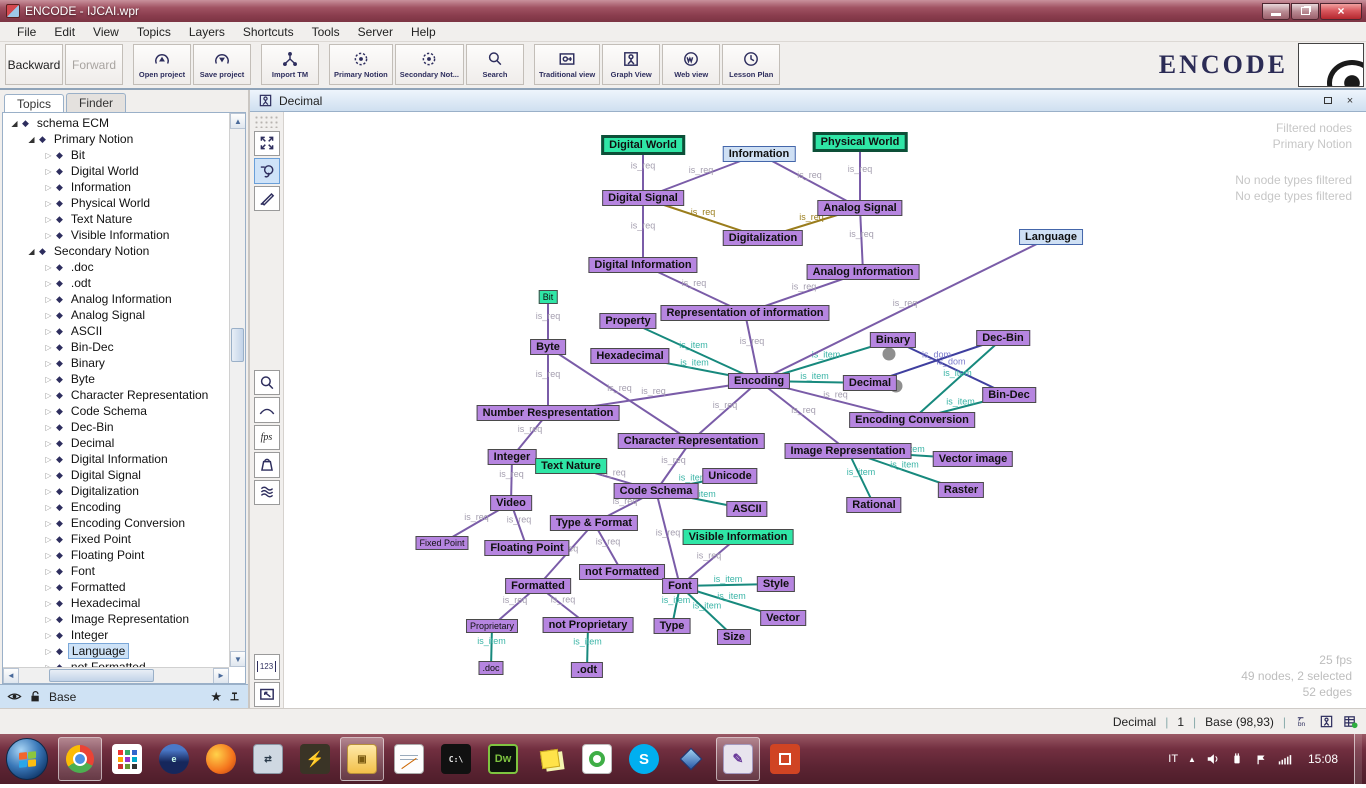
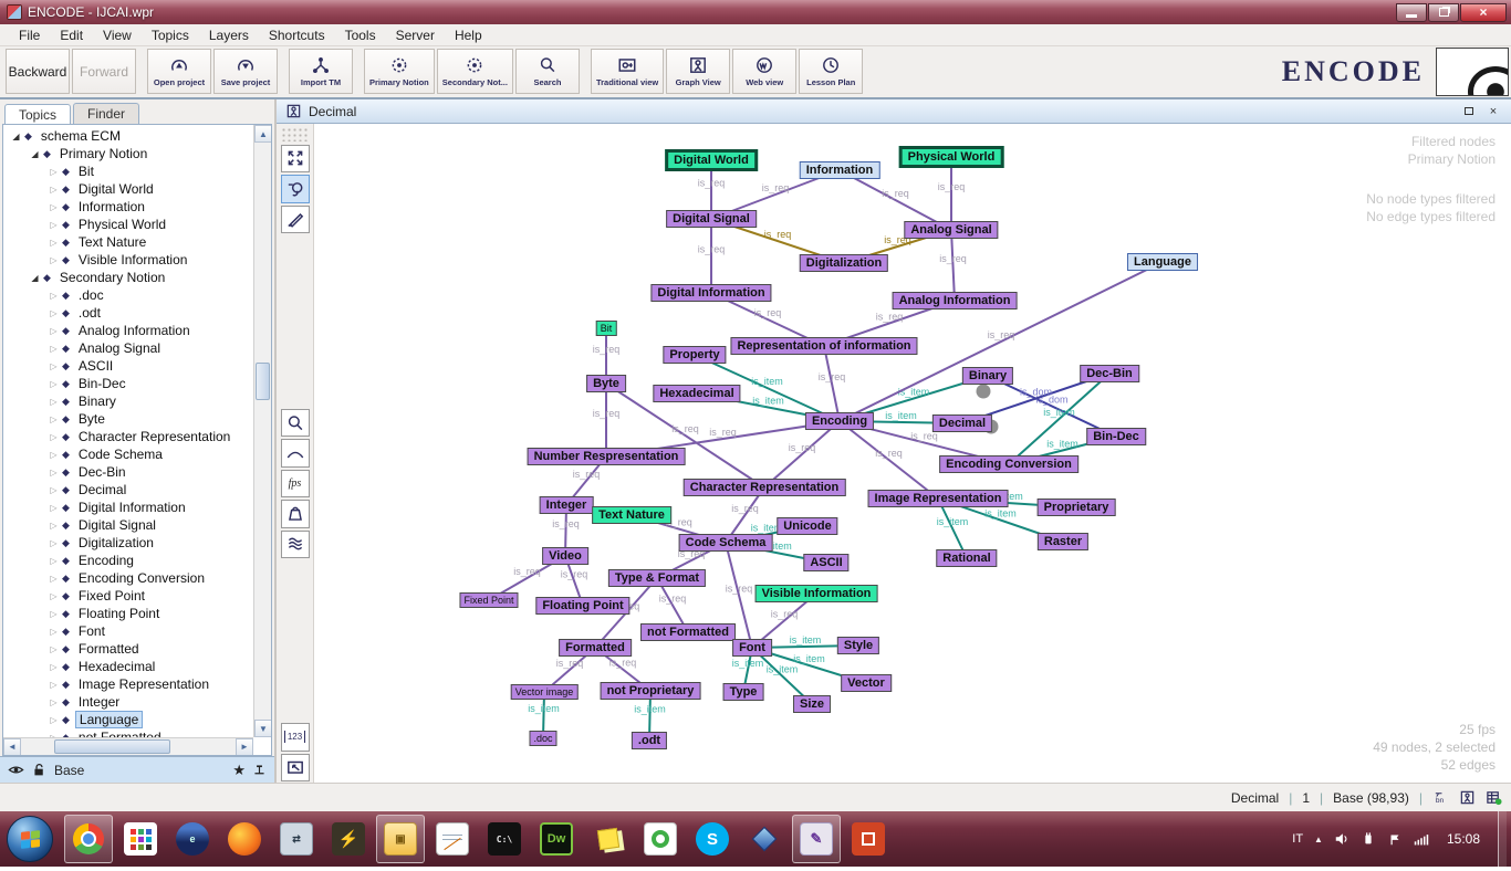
  ENCODE - IJCAI.wpr
  ×
  File
  Edit
  View
  Topics
  Layers
  Shortcuts
  Tools
  Server
  Help
  Backward
  Forward
  Open project
  Save project
  Import TM
  Primary Notion
  Secondary Not...
  Search
  Traditional view
  Graph View
  Web view
  Lesson Plan
  ENCODE
  Topics
  Finder
  ◢
  ◆
  schema ECM
  ◢
  ◆
  Primary Notion
  ▷
  ◆
  Bit
  ▷
  ◆
  Digital World
  ▷
  ◆
  Information
  ▷
  ◆
  Physical World
  ▷
  ◆
  Text Nature
  ▷
  ◆
  Visible Information
  ◢
  ◆
  Secondary Notion
  ▷
  ◆
  .doc
  ▷
  ◆
  .odt
  ▷
  ◆
  Analog Information
  ▷
  ◆
  Analog Signal
  ▷
  ◆
  ASCII
  ▷
  ◆
  Bin-Dec
  ▷
  ◆
  Binary
  ▷
  ◆
  Byte
  ▷
  ◆
  Character Representation
  ▷
  ◆
  Code Schema
  ▷
  ◆
  Dec-Bin
  ▷
  ◆
  Decimal
  ▷
  ◆
  Digital Information
  ▷
  ◆
  Digital Signal
  ▷
  ◆
  Digitalization
  ▷
  ◆
  Encoding
  ▷
  ◆
  Encoding Conversion
  ▷
  ◆
  Fixed Point
  ▷
  ◆
  Floating Point
  ▷
  ◆
  Font
  ▷
  ◆
  Formatted
  ▷
  ◆
  Hexadecimal
  ▷
  ◆
  Image Representation
  ▷
  ◆
  Integer
  ▷
  ◆
  Language
  ▲
  ▼
  ◄
  ►
  Base
  ★
  Decimal
  ×
  fps
  123
  is_req
  is_req
  is_req
  is_req
  is_req
  is_req
  is_req
  is_req
  is_req
  is_req
  is_req
  is_req
  is_req
  is_req
  is_req
  is_req
  is_req
  is_req
  is_req
  is_req
  is_req
  is_ite
  is_req
  is_req
  is_req
  is_req
  is_req
  is_item
  is_item
  is_req
  is_item
  is_item
  is_item
  is_item
  is_item
  is_item
  s_item
  is_item
  is_req
  is_req
  is_req
  is_dom
  is_dom
  is_item
  is_item
  is_item
  is_item
  Filtered nodes
  Primary Notion
  No node types filtered
  No edge types filtered
  25 fps
  49 nodes, 2 selected
  52 edges
  Digital World
  Information
  Physical World
  Digital Signal
  Analog Signal
  Digitalization
  Language
  Digital Information
  Analog Information
  Bit
  Representation of information
  Property
  Byte
  Hexadecimal
  Encoding
  Binary
  Decimal
  Dec-Bin
  Bin-Dec
  Encoding Conversion
  Number Respresentation
  Character Representation
  Image Representation
- Vector image
+ Proprietary
  Integer
  Text Nature
  Unicode
  Code Schema
  ASCII
  Video
  Type & Format
  Visible Information
  Fixed Point
  Floating Point
  not Formatted
  Font
  Style
  Formatted
  Vector
  Type
  Size
- Proprietary
+ Vector image
  not Proprietary
  .doc
  .odt
  Rational
  Raster
  Decimal
  |
  1
  |
  Base (98,93)
  |
  e
  ⇄
  ⚡
  ▣
  C:\
  Dw
  S
  ✎
  IT
  ▲
  15:08
